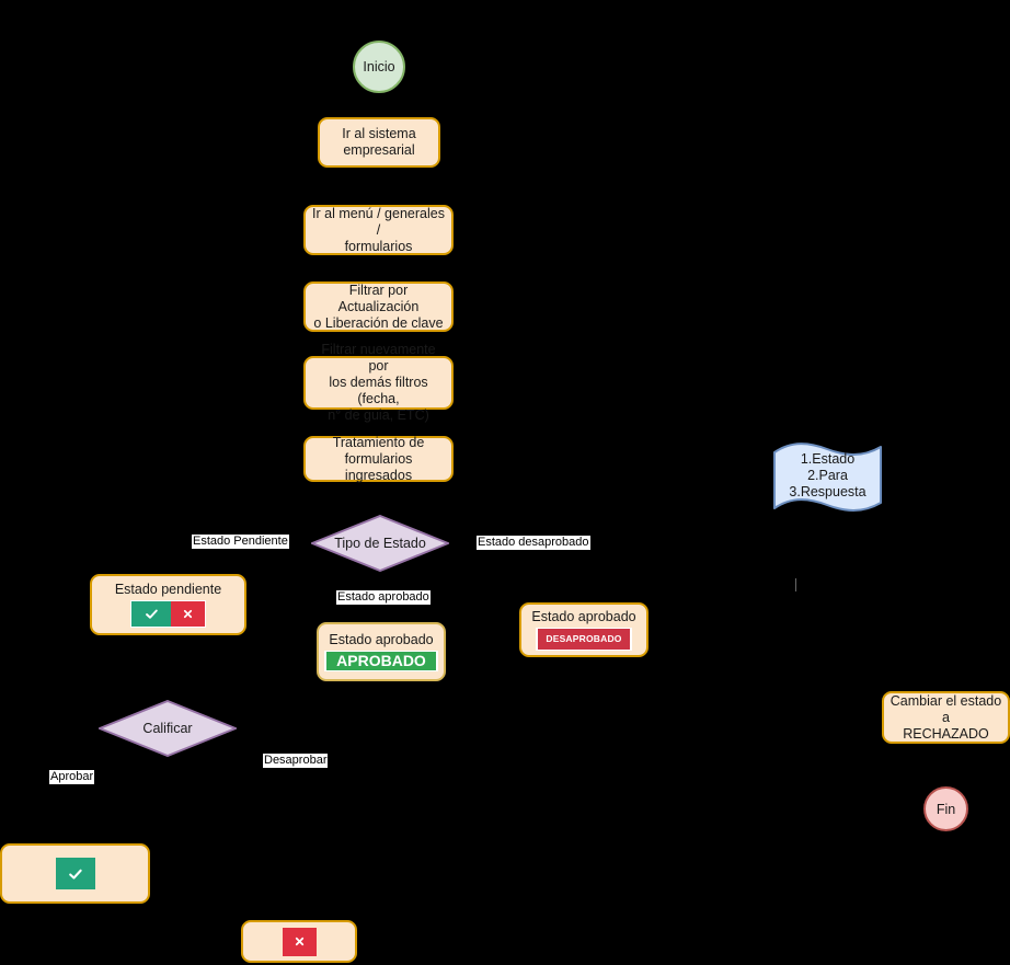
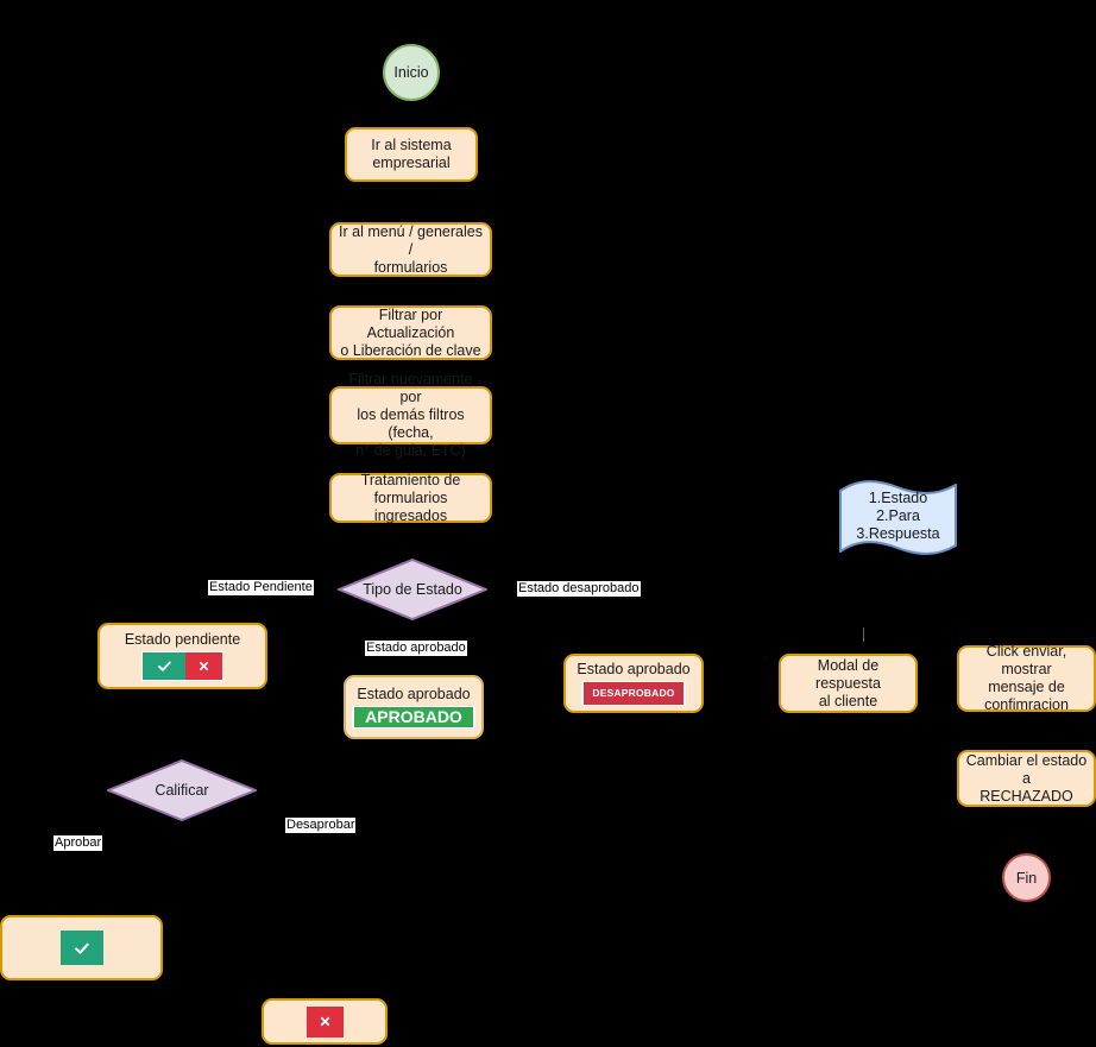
  Inicio
  Ir al sistema
  empresarial
  Ir al menú / generales /
  formularios
  Filtrar por Actualización
  o Liberación de clave
  Filtrar nuevamente por
  los demás filtros (fecha,
  n° de guia, ETC)
  Tratamiento de
  formularios ingresados
  Tipo de Estado
  Calificar
  1.Estado
  2.Para
  3.Respuesta
  Estado pendiente
  Estado aprobado
  APROBADO
  Estado aprobado
  DESAPROBADO
+ Modal de respuesta
+ al cliente
+ Click enviar, mostrar
+ mensaje de
+ confimracion
  Cambiar el estado a
  RECHAZADO
  Fin
  Estado Pendiente
  Estado desaprobado
  Estado aprobado
  Aprobar
  Desaprobar
